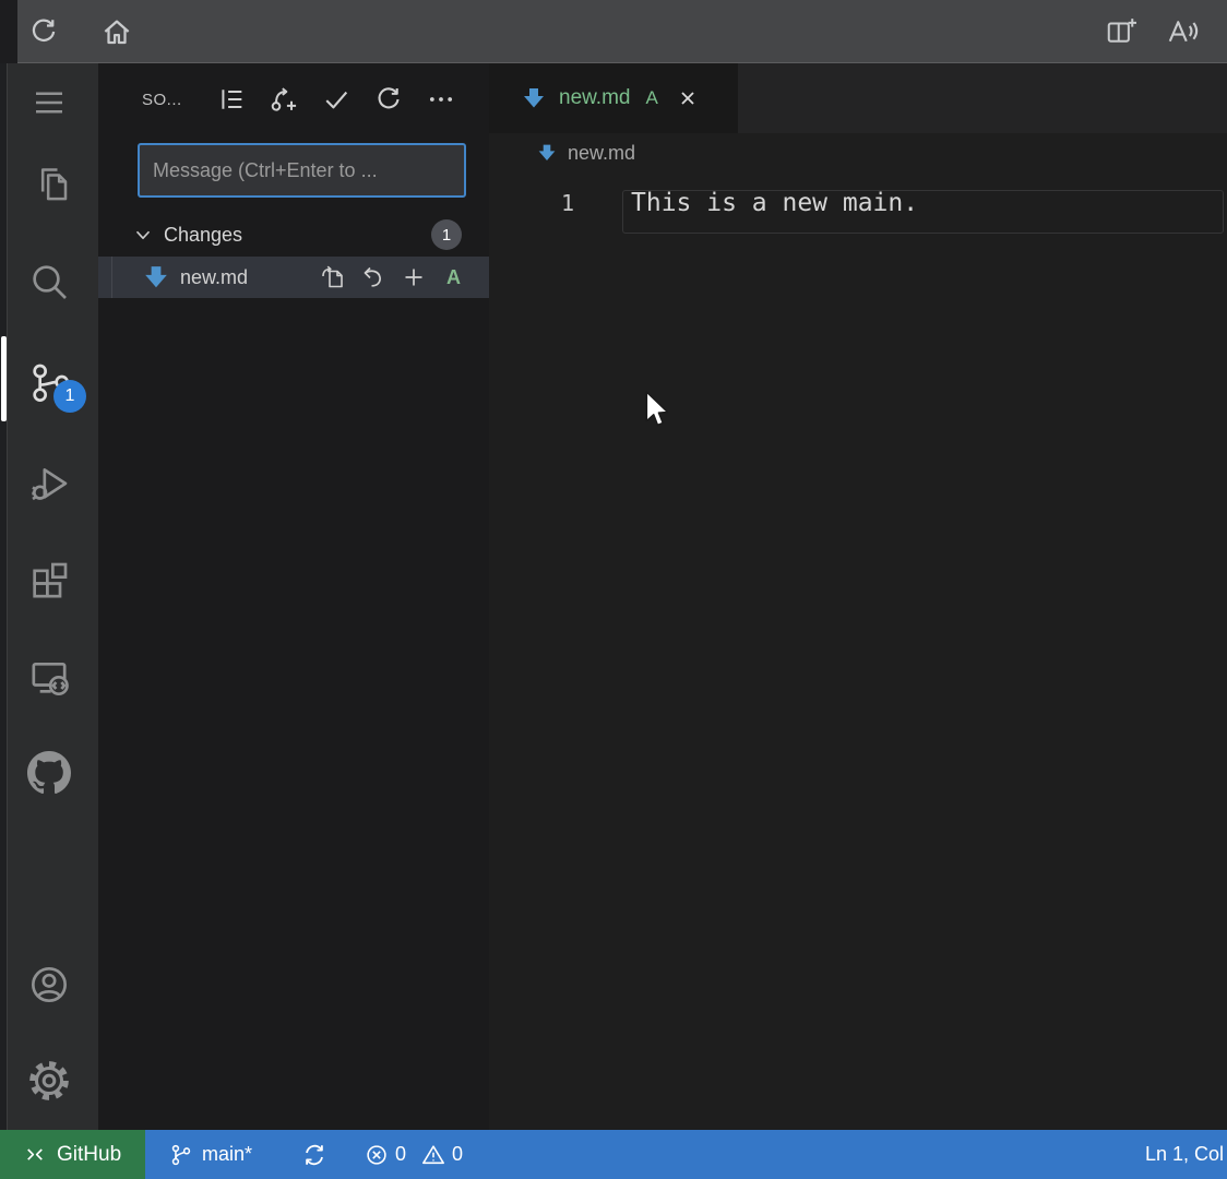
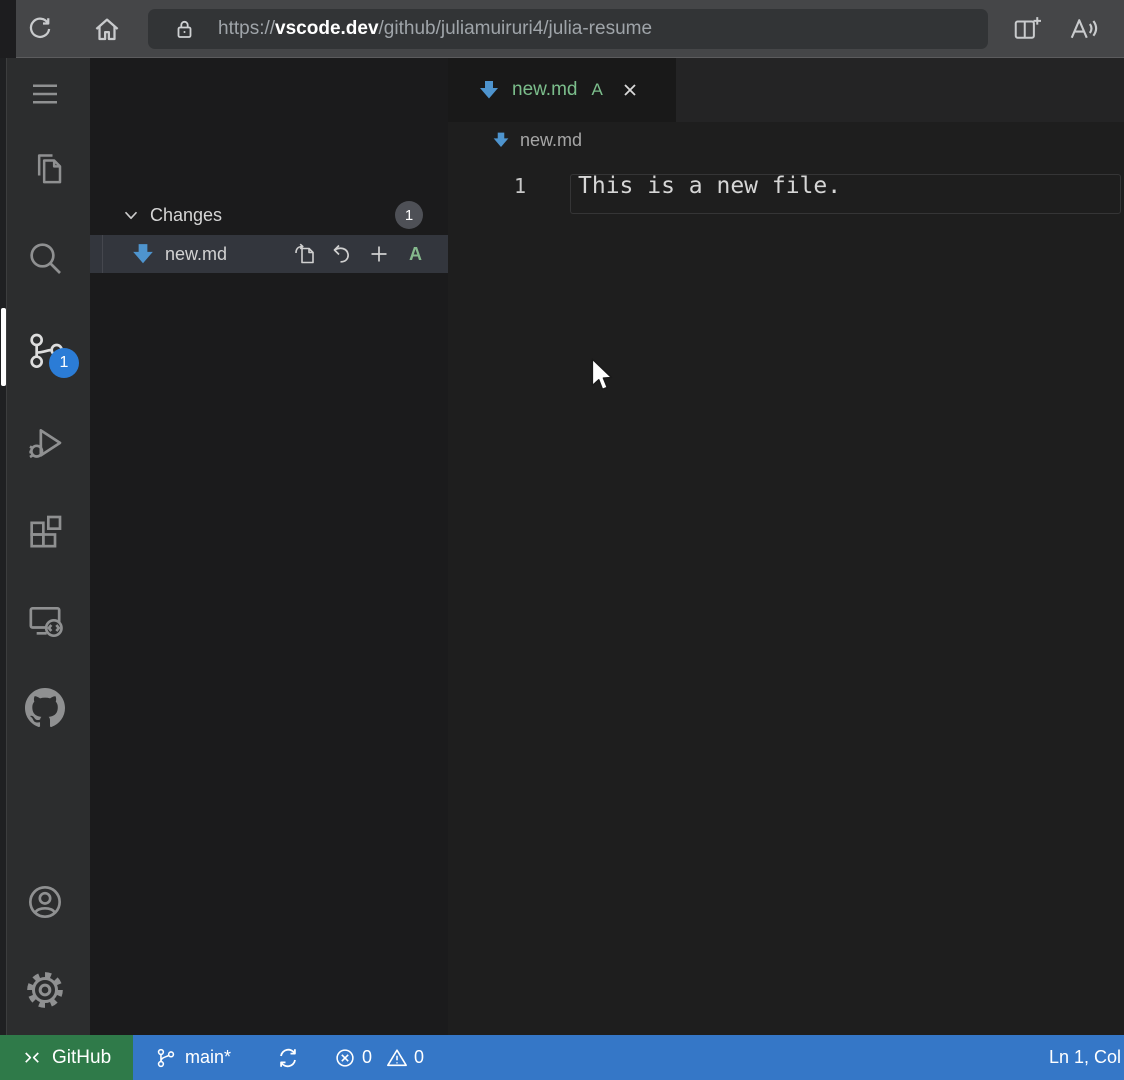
+ https://vscode.dev/github/juliamuiruri4/julia-resume
  1
- SO...
- Message (Ctrl+Enter to ...
  Changes
  1
  new.md
  A
  new.md
  A
  new.md
  1
- This is a new main.
+ This is a new file.
  GitHub
  main*
  0
  0
  Ln 1, Col
